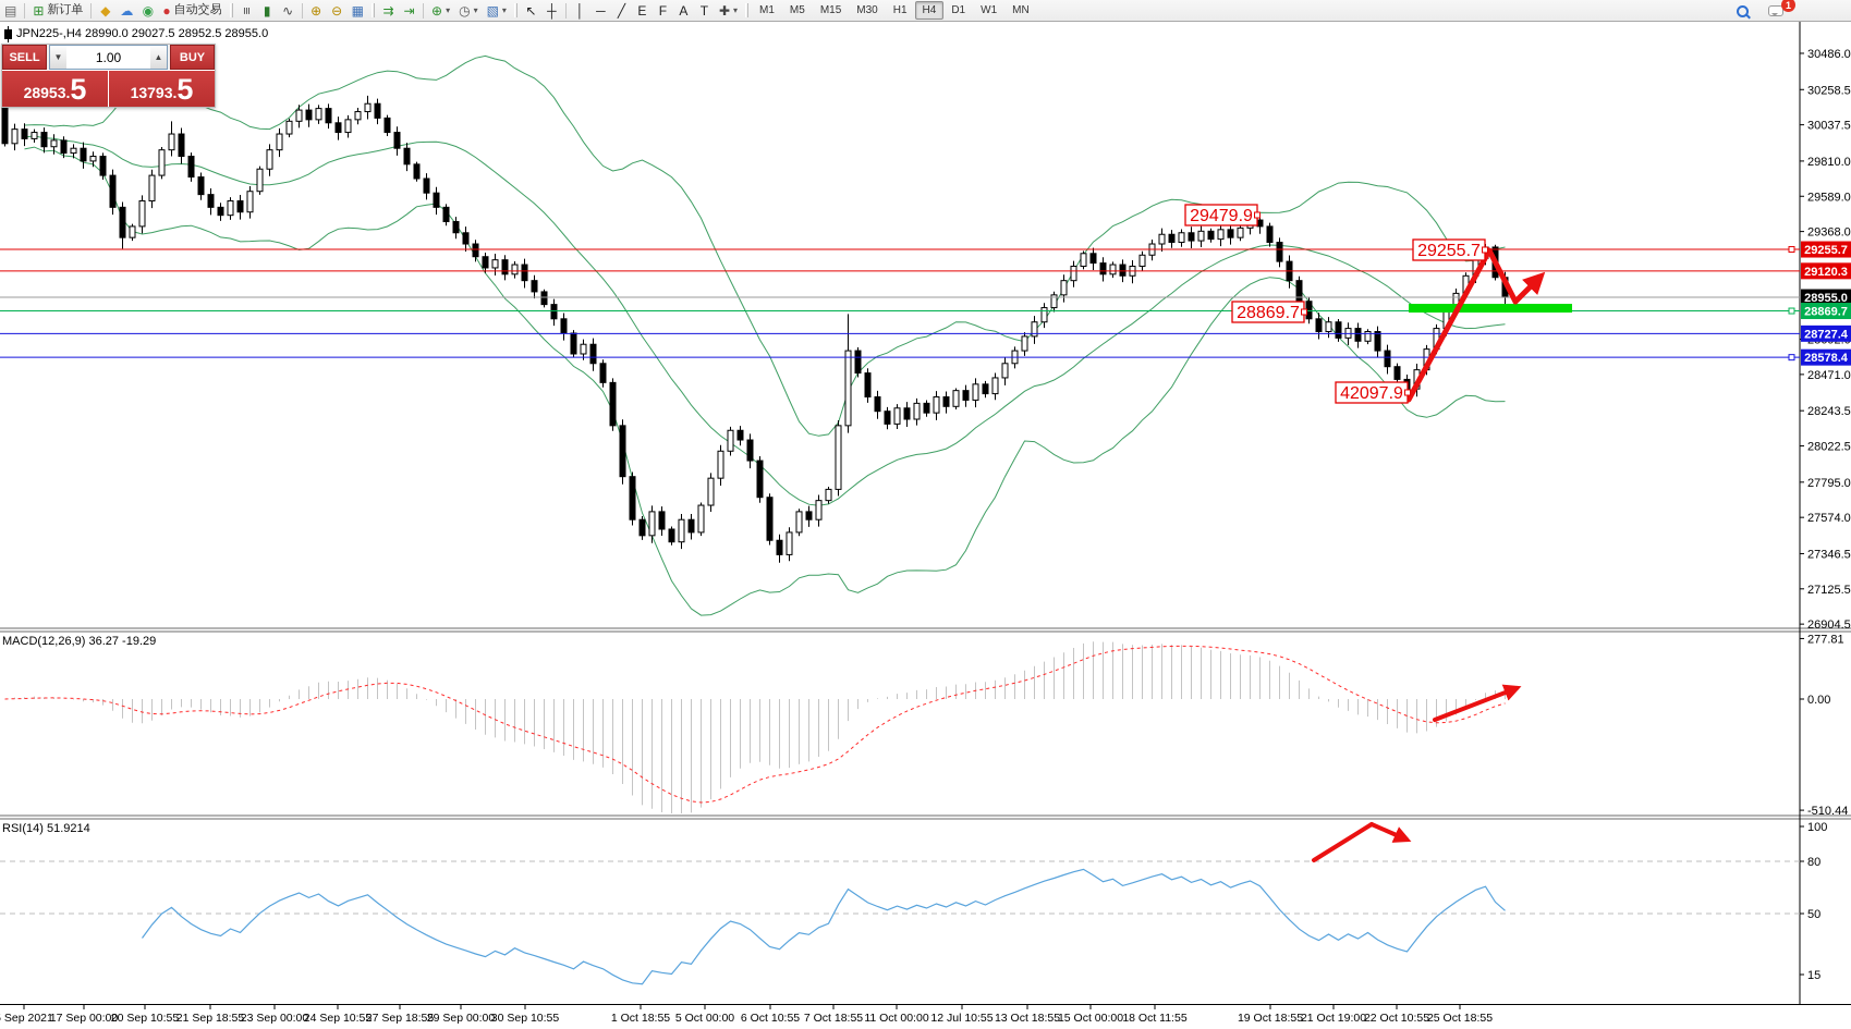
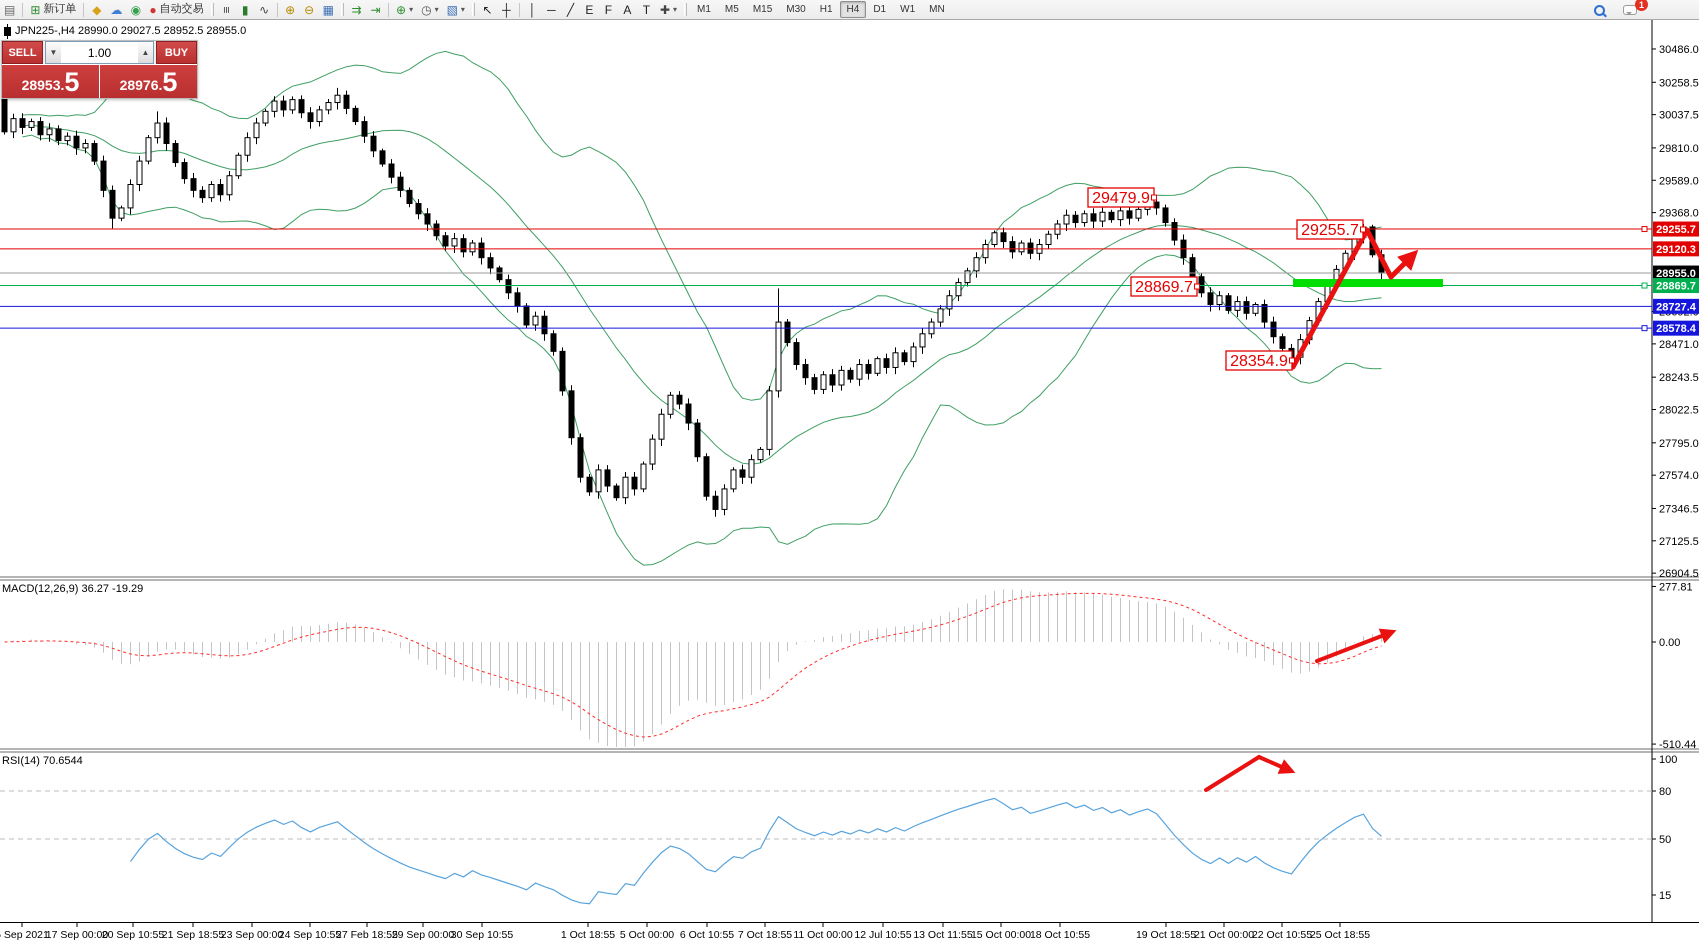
  29479.9
  29255.7
  28869.7
- 42097.9
+ 28354.9
  30486.0
  30258.5
  30037.5
  29810.0
  29589.0
  29368.0
  28471.0
  28243.5
  28022.5
  27795.0
  27574.0
  27346.5
  27125.5
  26904.5
  29255.7
  29120.3
  28955.0
  28869.7
  28727.4
  28578.4
  277.81
  0.00
  -510.44
  100
  80
  50
  15
  Sep 2021
  17 Sep 00:00
  20 Sep 10:55
  21 Sep 18:55
  23 Sep 00:00
  24 Sep 10:55
- 27 Sep 18:55
+ 27 Feb 18:55
  29 Sep 00:00
  30 Sep 10:55
  1 Oct 18:55
  5 Oct 00:00
  6 Oct 10:55
  7 Oct 18:55
  11 Oct 00:00
  12 Jul 10:55
- 13 Oct 18:55
+ 13 Oct 11:55
  15 Oct 00:00
- 18 Oct 11:55
+ 18 Oct 10:55
  19 Oct 18:55
- 21 Oct 19:00
+ 21 Oct 00:00
  22 Oct 10:55
  25 Oct 18:55
  ▤
  ⊞
  新订单
  ◆
  ☁
  ◉
  ●
  自动交易
  ▮
  ∿
  ⊕
  ⊖
  ▦
  ⇉
  ⇥
  ⊕
  ▾
  ◷
  ▾
  ▧
  ▾
  ↖
  ┼
  │
  ─
  ╱
  E
  F
  A
  T
  ✚
  ▾
  M1
  M5
  M15
  M30
  H1
  H4
  D1
  W1
  MN
  1
  JPN225-,H4 28990.0 29027.5 28952.5 28955.0
  SELL
  ▼
  1.00
  ▲
  BUY
  28953.
  5
- 13793.
+ 28976.
  5
  MACD(12,26,9) 36.27 -19.29
- RSI(14) 51.9214
+ RSI(14) 70.6544
